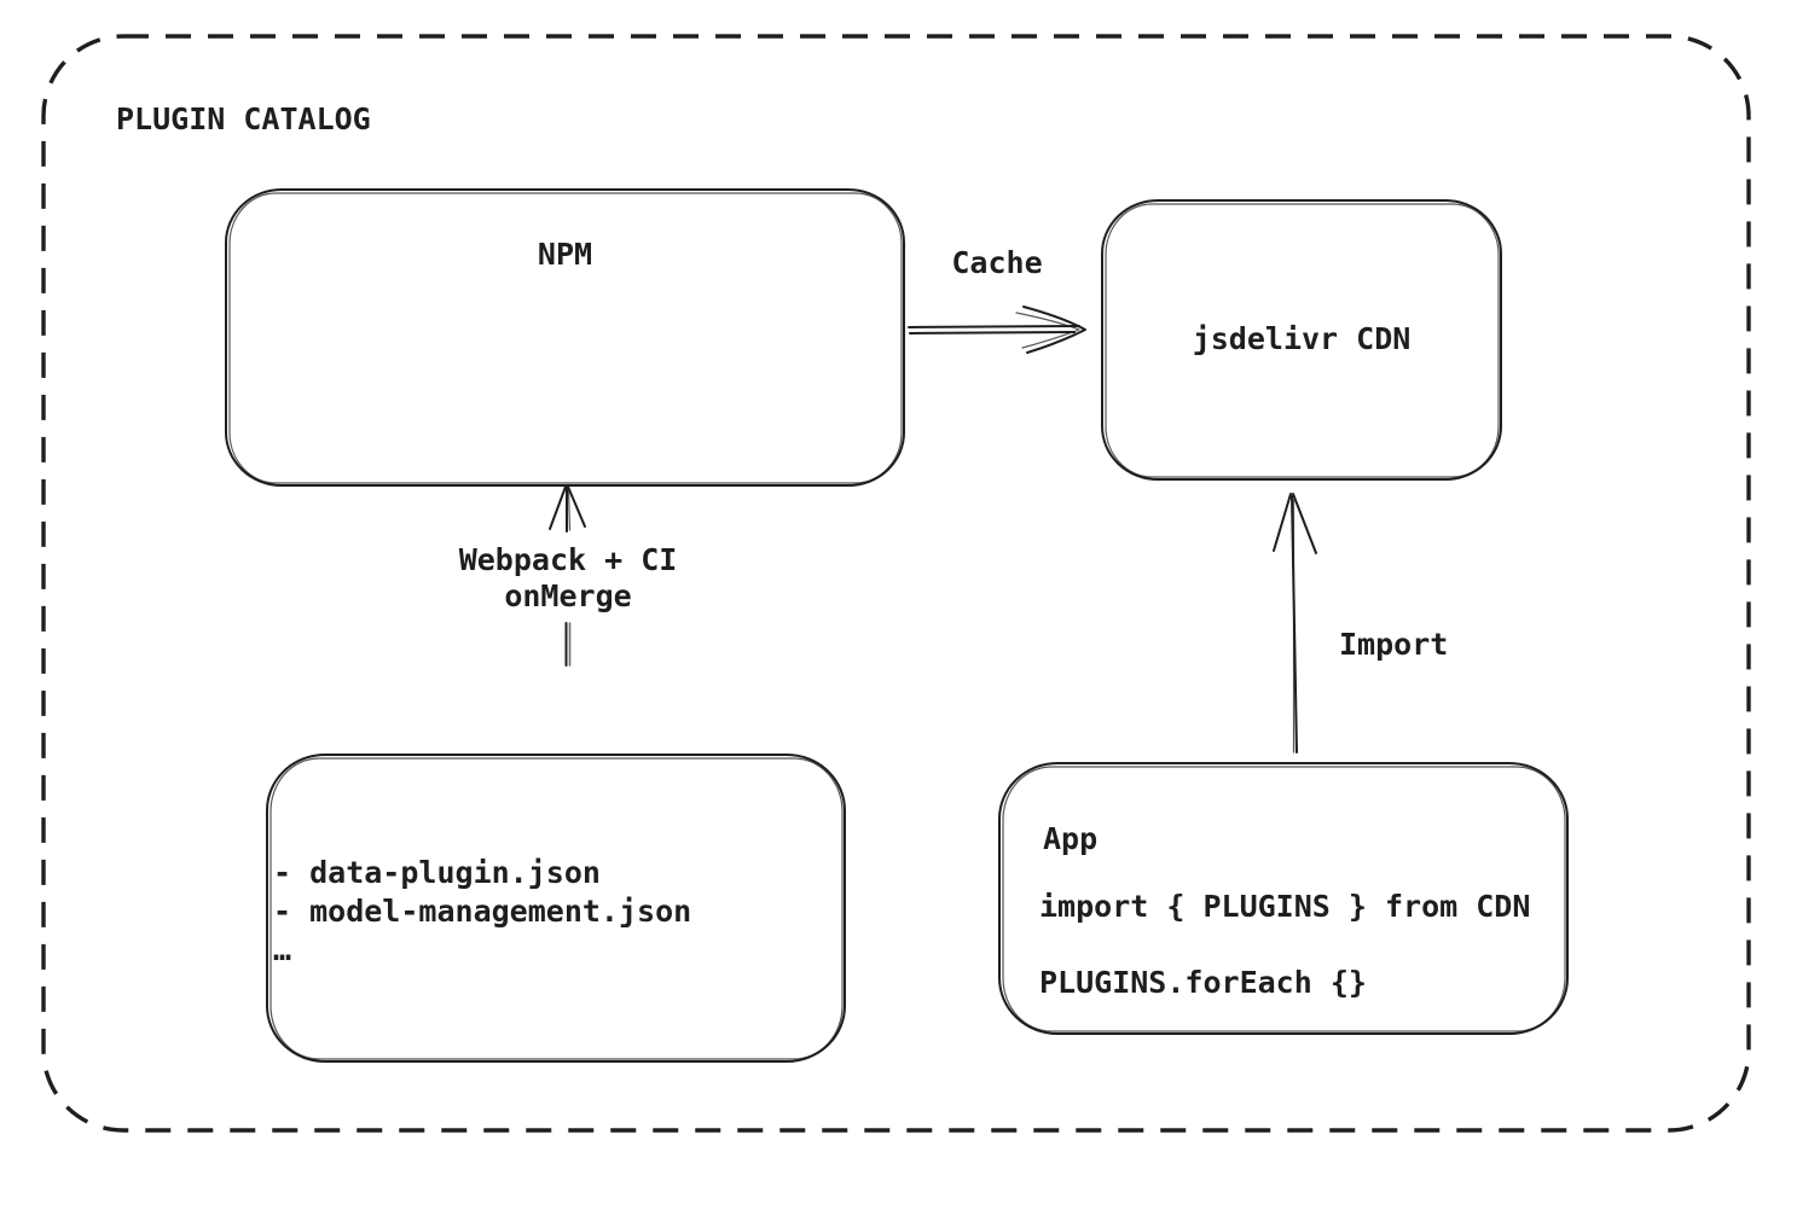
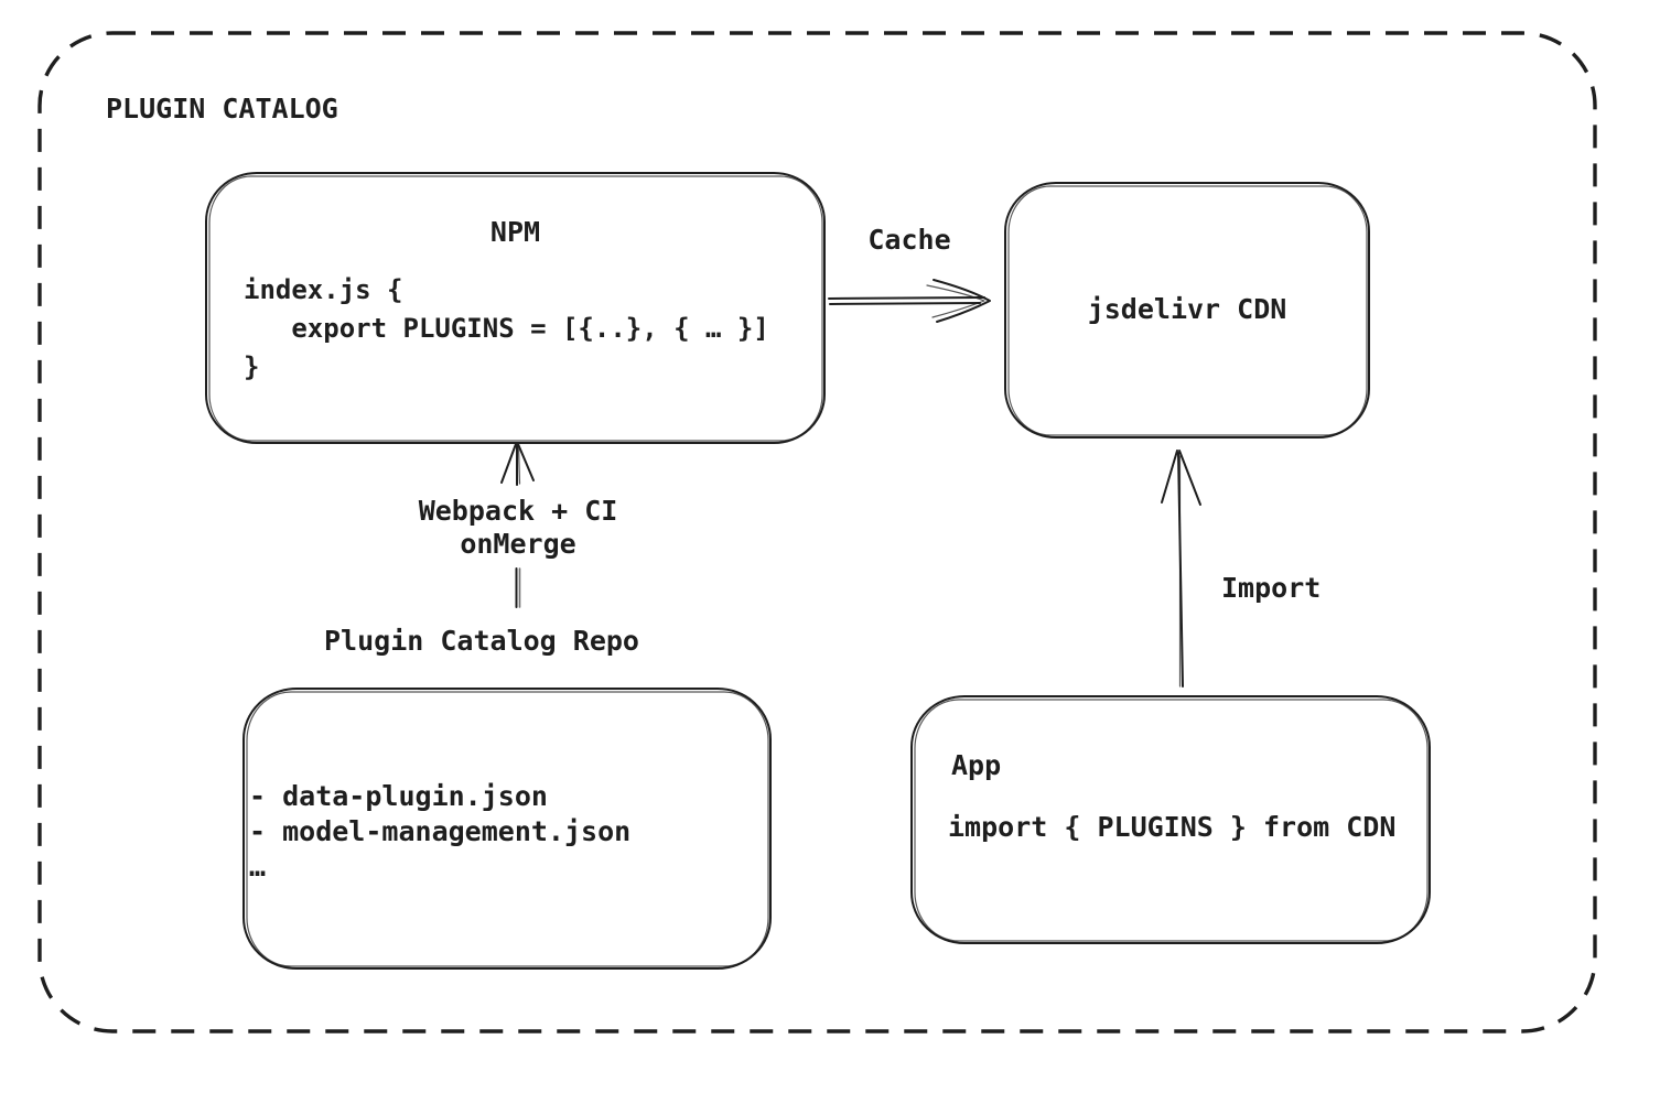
  PLUGIN CATALOG
  NPM
+ index.js {
+ export PLUGINS = [{..}, { … }]
+ }
  jsdelivr CDN
  Cache
  Webpack + CI
  onMerge
+ Plugin Catalog Repo
  - data-plugin.json
  - model-management.json
  …
  App
  import { PLUGINS } from CDN
- PLUGINS.forEach {}
  Import
